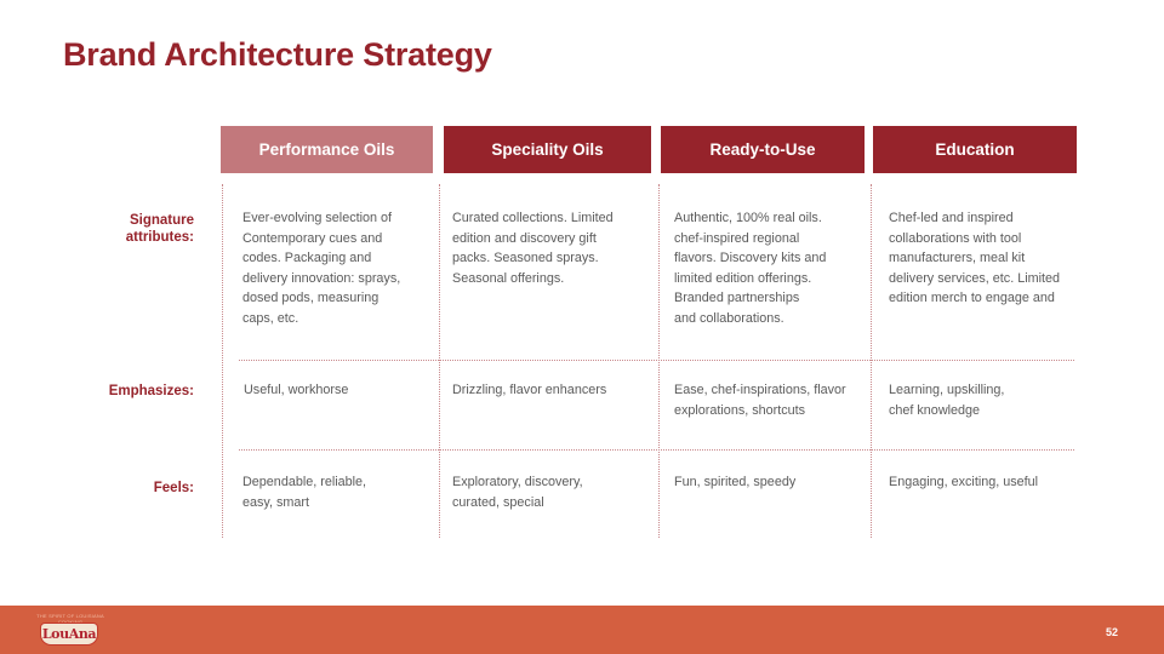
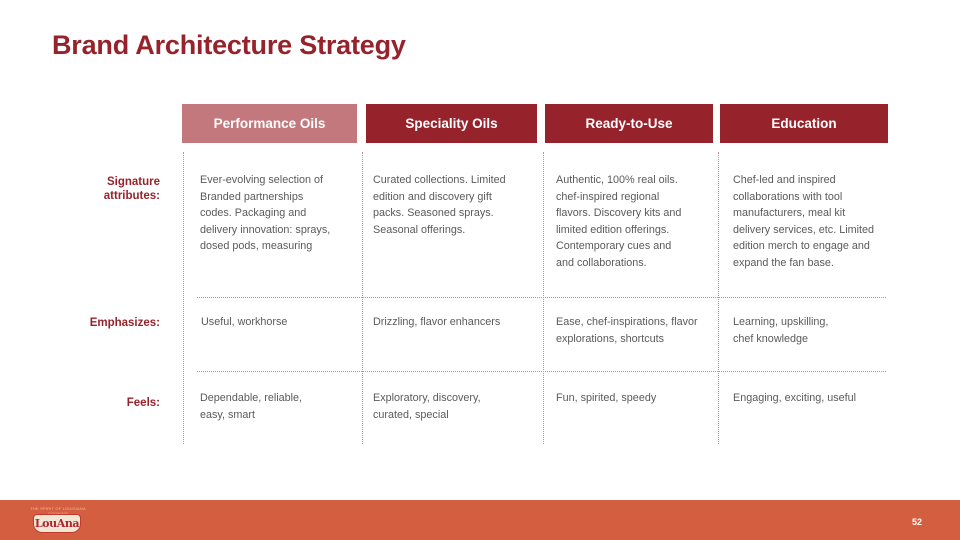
  Brand Architecture Strategy
  Performance Oils
  Speciality Oils
  Ready-to-Use
  Education
  Signature
  attributes:
  Emphasizes:
  Feels:
  Ever-evolving selection of
- Contemporary cues and
+ Branded partnerships
  codes. Packaging and
  delivery innovation: sprays,
  dosed pods, measuring
- caps, etc.
  Curated collections. Limited
  edition and discovery gift
  packs. Seasoned sprays.
  Seasonal offerings.
  Authentic, 100% real oils.
  chef-inspired regional
  flavors. Discovery kits and
  limited edition offerings.
- Branded partnerships
+ Contemporary cues and
  and collaborations.
  Chef-led and inspired
  collaborations with tool
  manufacturers, meal kit
  delivery services, etc. Limited
  edition merch to engage and
+ expand the fan base.
  Useful, workhorse
  Drizzling, flavor enhancers
  Ease, chef-inspirations, flavor
  explorations, shortcuts
  Learning, upskilling,
  chef knowledge
  Dependable, reliable,
  easy, smart
  Exploratory, discovery,
  curated, special
  Fun, spirited, speedy
  Engaging, exciting, useful
  LouAna
  52
